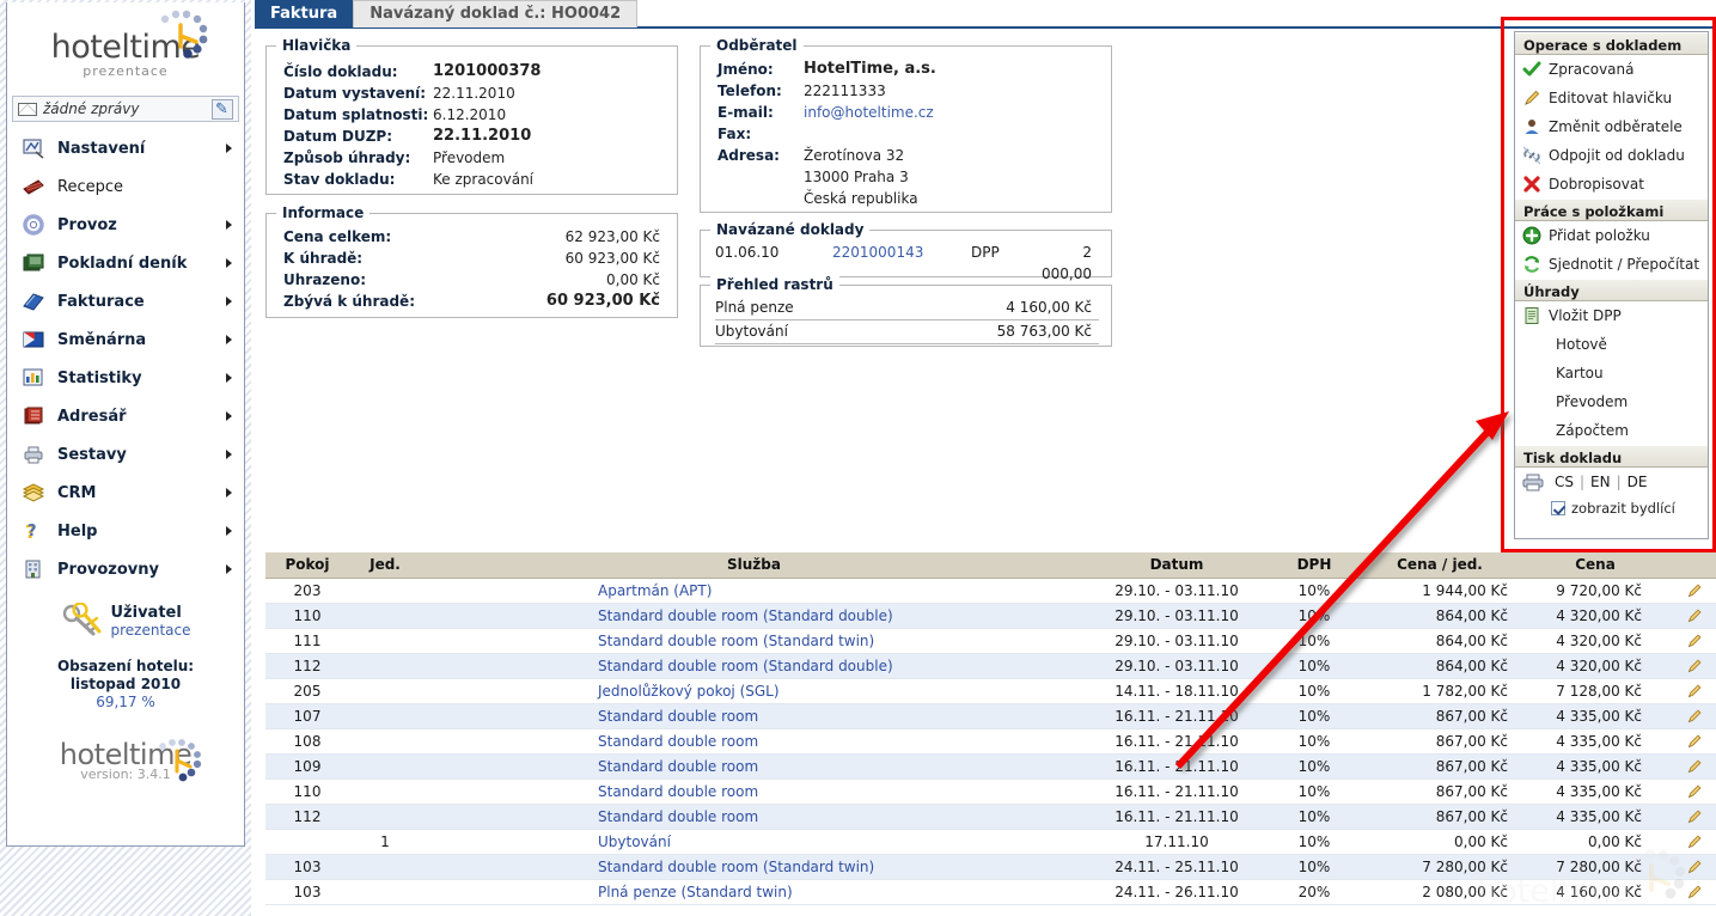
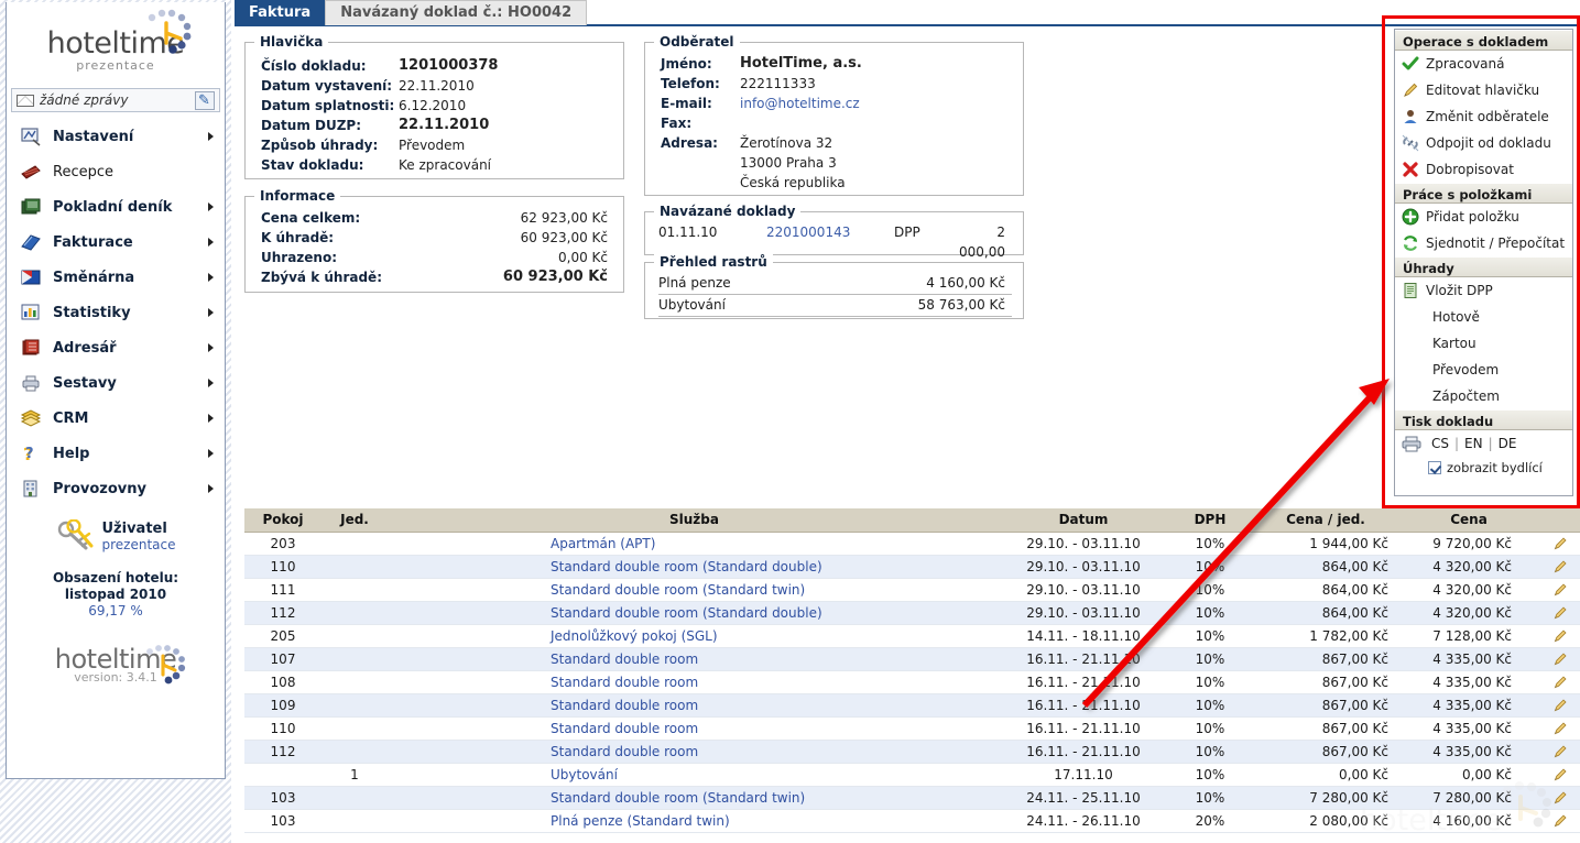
  hoteltime
  prezentace
  žádné zprávy
  Nastavení
  Recepce
- Provoz
  Pokladní deník
  Fakturace
  Směnárna
  Statistiky
  Adresář
  Sestavy
  CRM
  ?
  Help
  Provozovny
  Uživatel
  prezentace
  Obsazení hotelu:
  listopad 2010
  69,17 %
  hoteltime
  version: 3.4.1
  Faktura
  Navázaný doklad č.: HO0042
  Hlavička
  Číslo dokladu:
  1201000378
  Datum vystavení:
  22.11.2010
  Datum splatnosti:
  6.12.2010
  Datum DUZP:
  22.11.2010
  Způsob úhrady:
  Převodem
  Stav dokladu:
  Ke zpracování
  Informace
  Cena celkem:
  62 923,00 Kč
  K úhradě:
  60 923,00 Kč
  Uhrazeno:
  0,00 Kč
  Zbývá k úhradě:
  60 923,00 Kč
  Odběratel
  Jméno:
  HotelTime, a.s.
  Telefon:
  222111333
  E-mail:
  info@hoteltime.cz
  Fax:
  Adresa:
  Žerotínova 32
  13000 Praha 3
  Česká republika
  Navázané doklady
- 01.06.10
+ 01.11.10
  2201000143
  DPP
  2 000,00
  Přehled rastrů
  Plná penze
  4 160,00 Kč
  Ubytování
  58 763,00 Kč
  Operace s dokladem
  Zpracovaná
  Editovat hlavičku
  Změnit odběratele
  Odpojit od dokladu
  Dobropisovat
  Práce s položkami
  Přidat položku
  Sjednotit / Přepočítat
  Úhrady
  Vložit DPP
  Hotově
  Kartou
  Převodem
  Zápočtem
  Tisk dokladu
  CS | EN | DE
  zobrazit bydlící
  Pokoj	Jed.	Služba	Datum	DPH	Cena / jed.	Cena
  203		Apartmán (APT)	29.10. - 03.11.10	10%	1 944,00 Kč	9 720,00 Kč
  110		Standard double room (Standard double)	29.10. - 03.11.10	10%	864,00 Kč	4 320,00 Kč
  111		Standard double room (Standard twin)	29.10. - 03.11.10	10%	864,00 Kč	4 320,00 Kč
  112		Standard double room (Standard double)	29.10. - 03.11.10	10%	864,00 Kč	4 320,00 Kč
  205		Jednolůžkový pokoj (SGL)	14.11. - 18.11.10	10%	1 782,00 Kč	7 128,00 Kč
  107		Standard double room	16.11. - 21.11.0	10%	867,00 Kč	4 335,00 Kč
  108		Standard double room	16.11. - 21.1.10	10%	867,00 Kč	4 335,00 Kč
  109		Standard double room	16.11. -1.11.10	10%	867,00 Kč	4 335,00 Kč
  110		Standard double room	16.11. - 21.11.10	10%	867,00 Kč	4 335,00 Kč
  112		Standard double room	16.11. - 21.11.10	10%	867,00 Kč	4 335,00 Kč
  	1	Ubytování	17.11.10	10%	0,00 Kč	0,00 Kč
  103		Standard double room (Standard twin)	24.11. - 25.11.10	10%	7 280,00 Kč	7 280,00 Kč
  103		Plná penze (Standard twin)	24.11. - 26.11.10	20%	2 080,00 Kč	4 160,00 Kč
  hoteltime
